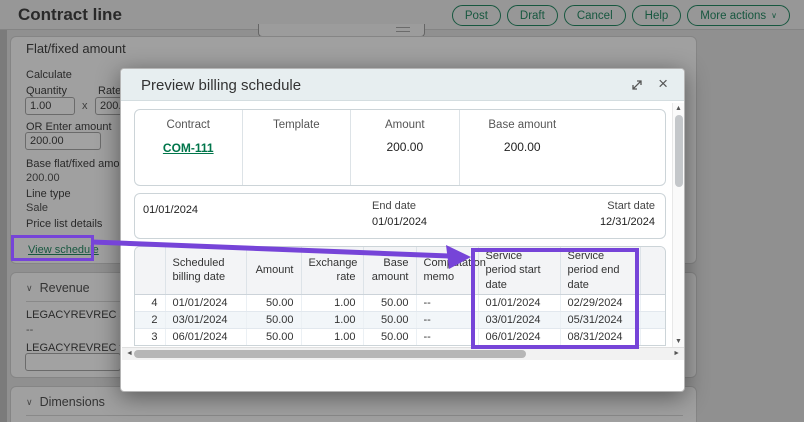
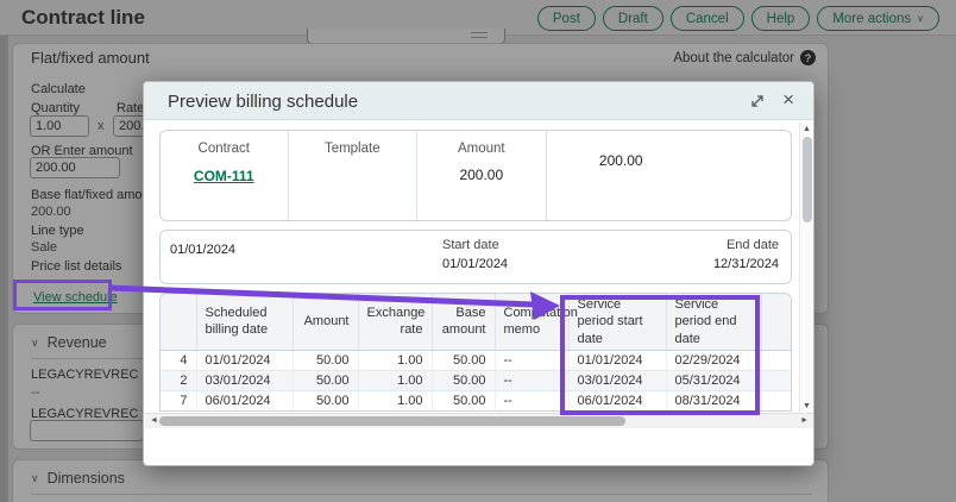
  Contract line
  Post
  Draft
  Cancel
  Help
  More actions
  ∨
  Flat/fixed amount
+ About the calculator
+ ?
  Calculate
  Quantity
  Rate
  1.00
  x
  OR Enter amount
  200.00
  Base flat/fixed amo
  200.00
  Line type
  Sale
  Price list details
  View schedue
  ∨
  Revenue
  --
  ∨
  Dimensions
  Preview billing schedule
  ×
  Contract
  COM-111
  Template
  Amount
  200.00
- Base amount
  200.00
  01/01/2024
- End date
+ Start date
  01/01/2024
- Start date
+ End date
  12/31/2024
  	Scheduled billing date	Amount	Exchange rate	Base amount	Comtaton memo	Service period start date	Service period end date
  4	01/01/2024	50.00	1.00	50.00	--	01/01/2024	02/29/2024
  2	03/01/2024	50.00	1.00	50.00	--	03/01/2024	05/31/2024
- 3	06/01/2024	50.00	1.00	50.00	--	06/01/2024	08/31/2024
+ 7	06/01/2024	50.00	1.00	50.00	--	06/01/2024	08/31/2024
